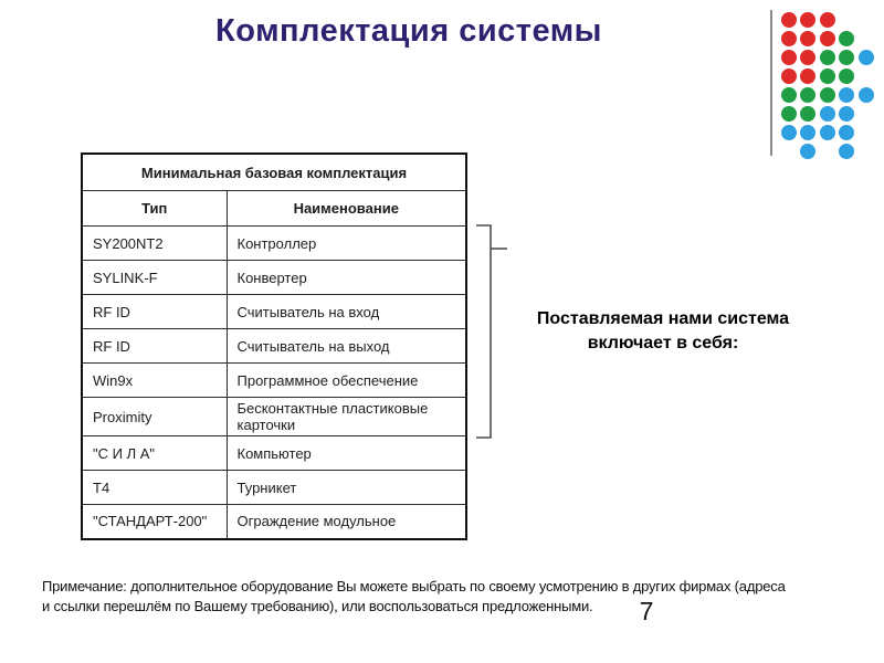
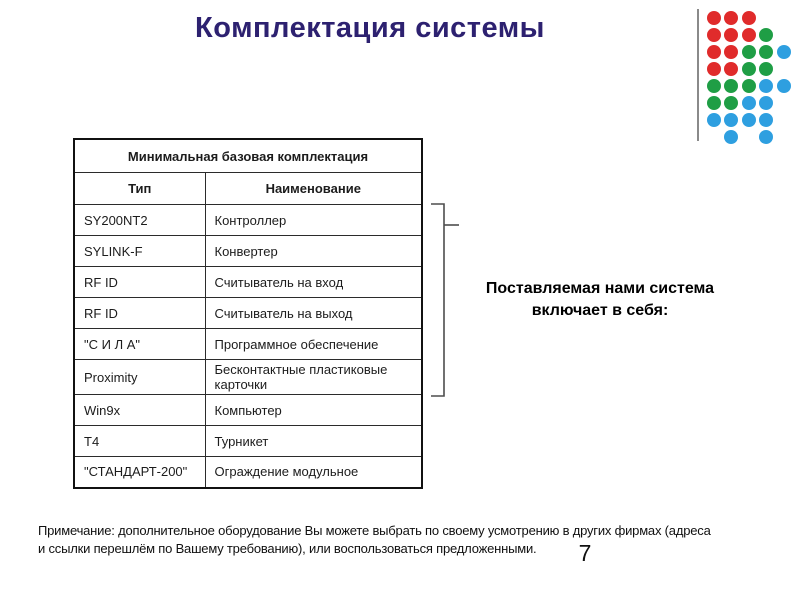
  Комплектация системы
  Минимальная базовая комплектация
  Тип	Наименование
  SY200NT2	Контроллер
  SYLINK-F	Конвертер
  RF ID	Считыватель на вход
  RF ID	Считыватель на выход
- Win9x	Программное обеспечение
+ "С И Л А"	Программное обеспечение
  Proximity	Бесконтактные пластиковые карточки
- "С И Л А"	Компьютер
+ Win9x	Компьютер
  T4	Турникет
  "СТАНДАРТ-200"	Ограждение модульное
  Поставляемая нами система
  включает в себя:
  Примечание: дополнительное оборудование Вы можете выбрать по своему усмотрению в других фирмах (адреса и ссылки перешлём по Вашему требованию), или воспользоваться предложенными.
  7
